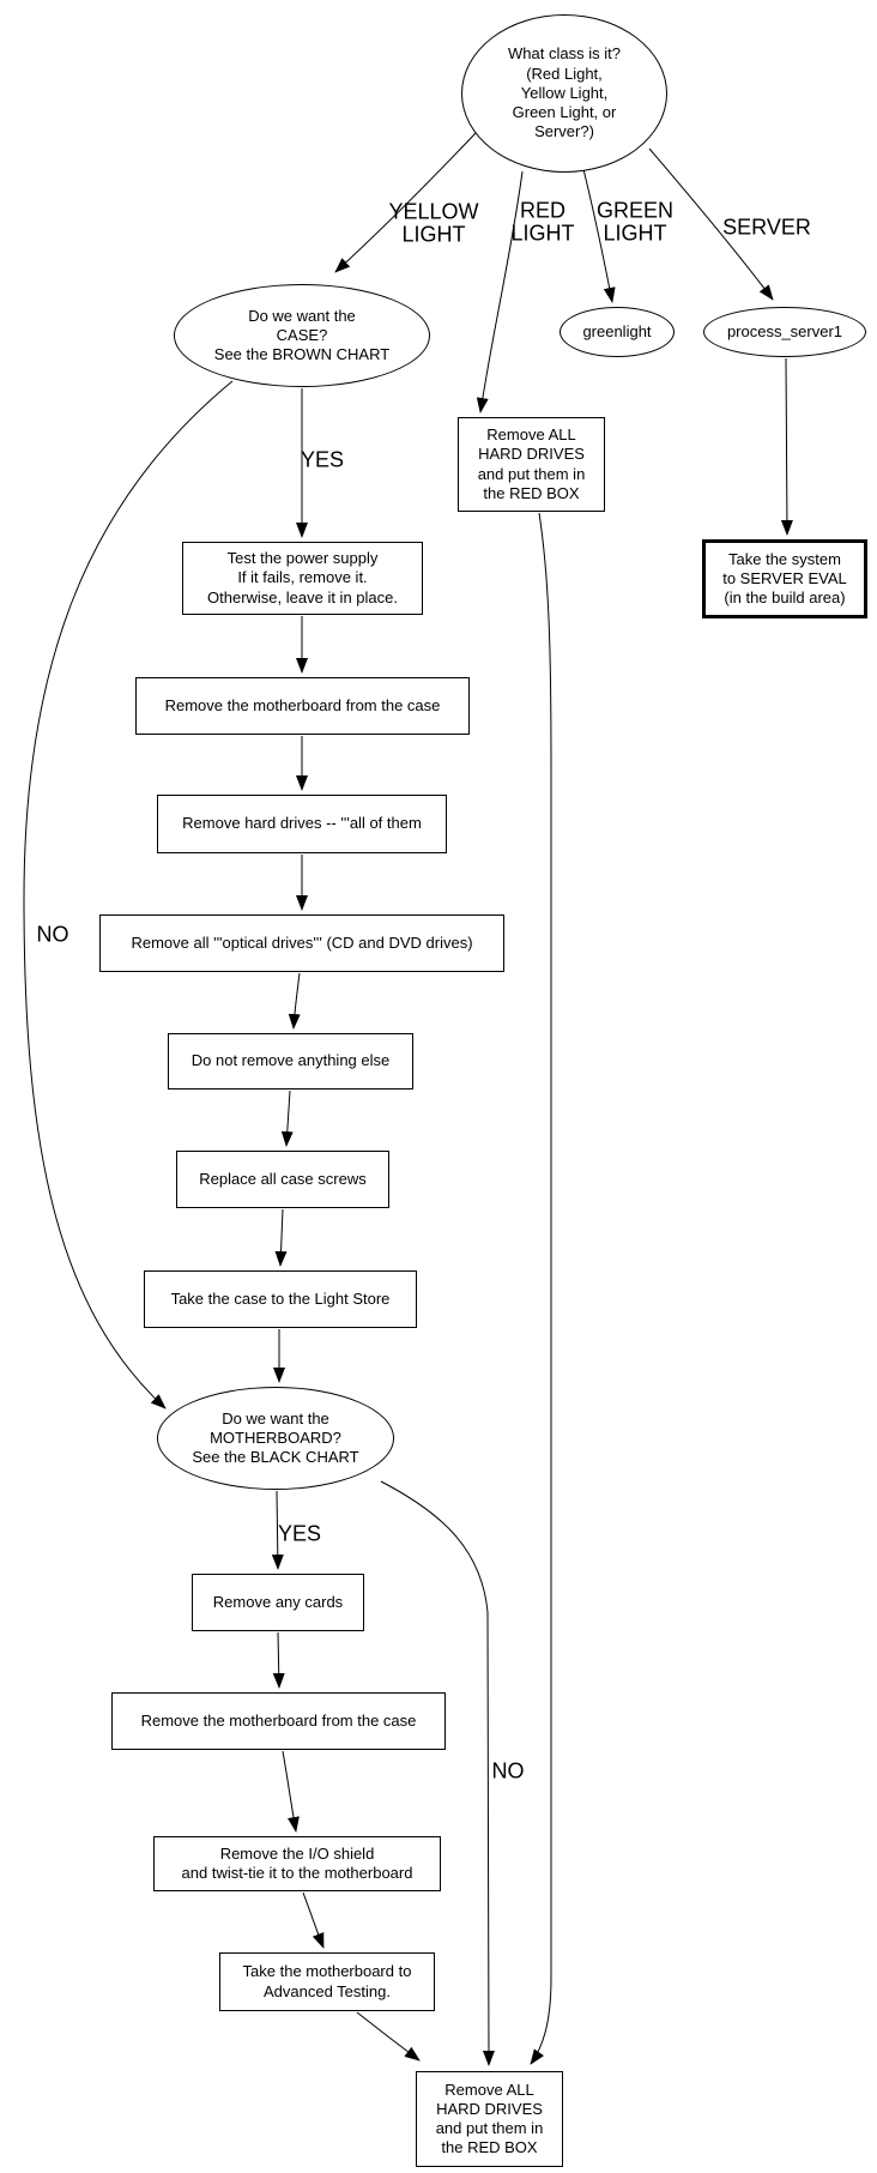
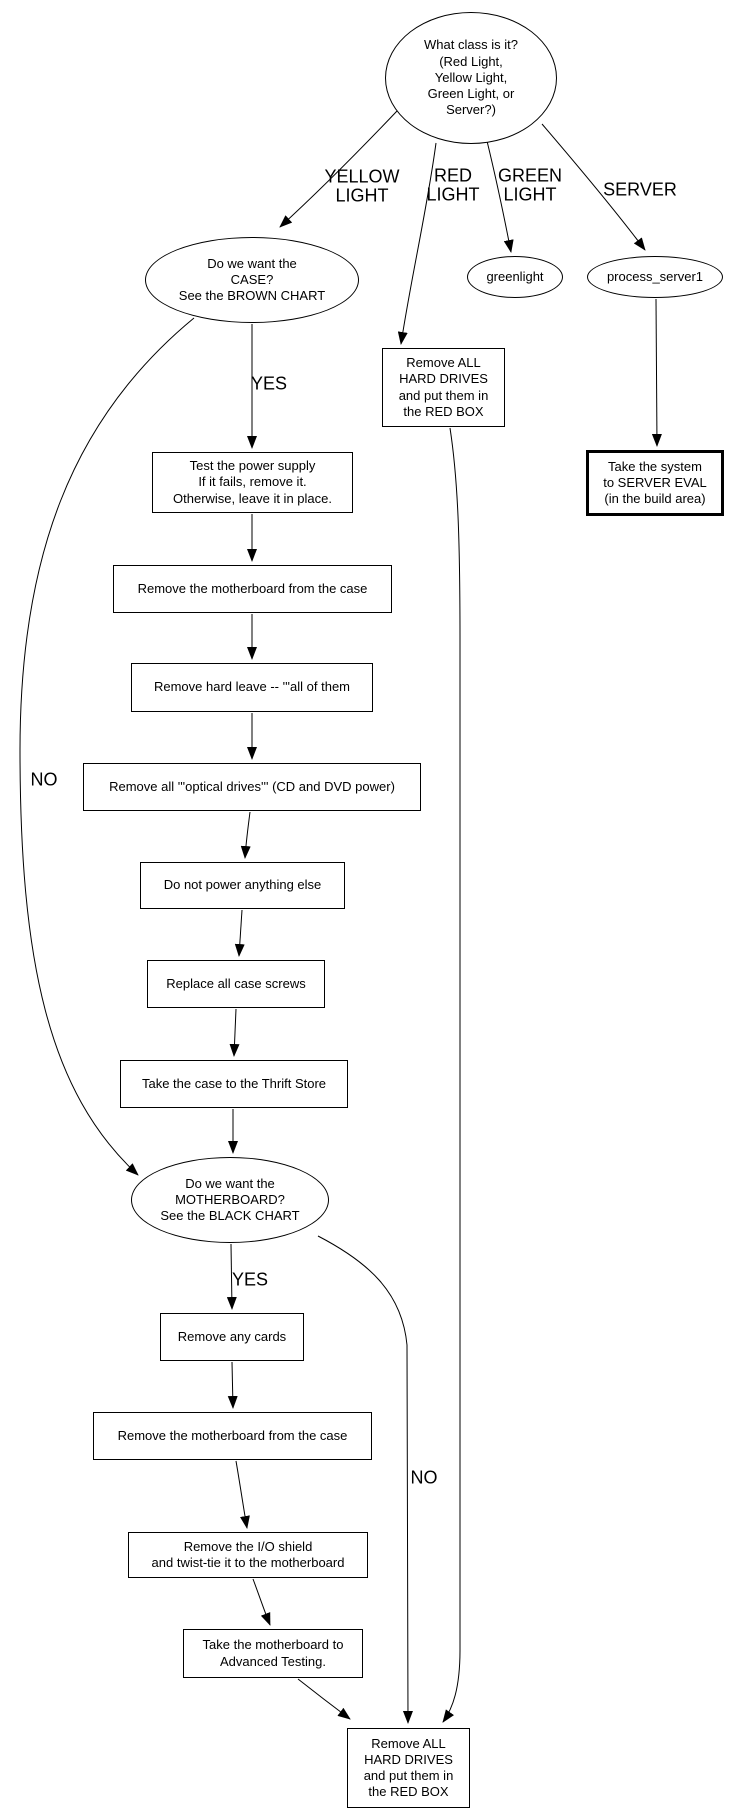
  What class is it?
  (Red Light,
  Yellow Light,
  Green Light, or
  Server?)
  Do we want the
  CASE?
  See the BROWN CHART
  greenlight
  process_server1
  Remove ALL
  HARD DRIVES
  and put them in
  the RED BOX
  Take the system
  to SERVER EVAL
  (in the build area)
  Test the power supply
  If it fails, remove it.
  Otherwise, leave it in place.
  Remove the motherboard from the case
- Remove hard drives -- '''all of them
+ Remove hard leave -- '''all of them
- Remove all '''optical drives''' (CD and DVD drives)
+ Remove all '''optical drives''' (CD and DVD power)
- Do not remove anything else
+ Do not power anything else
  Replace all case screws
- Take the case to the Light Store
+ Take the case to the Thrift Store
  Do we want the
  MOTHERBOARD?
  See the BLACK CHART
  Remove any cards
  Remove the motherboard from the case
  Remove the I/O shield
  and twist-tie it to the motherboard
  Take the motherboard to
  Advanced Testing.
  Remove ALL
  HARD DRIVES
  and put them in
  the RED BOX
  YELLOW
  LIGHT
  RED
  LIGHT
  GREEN
  LIGHT
  SERVER
  YES
  NO
  YES
  NO
